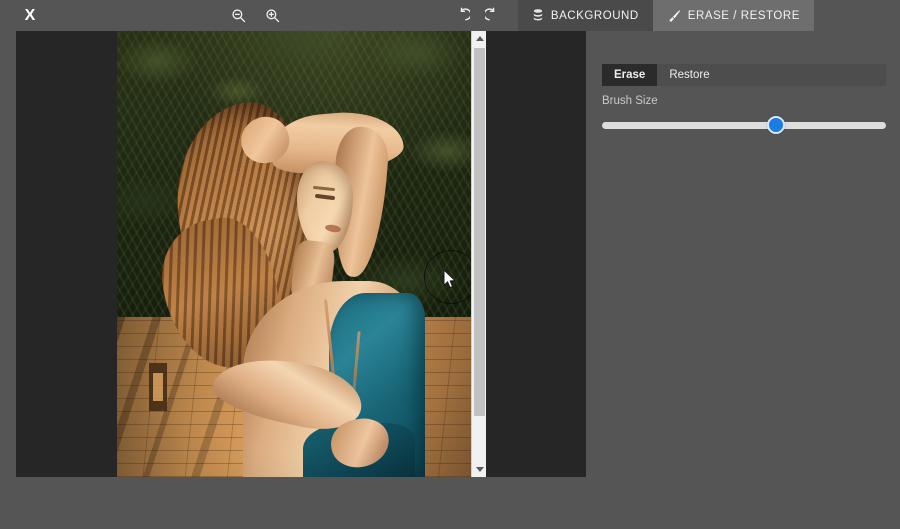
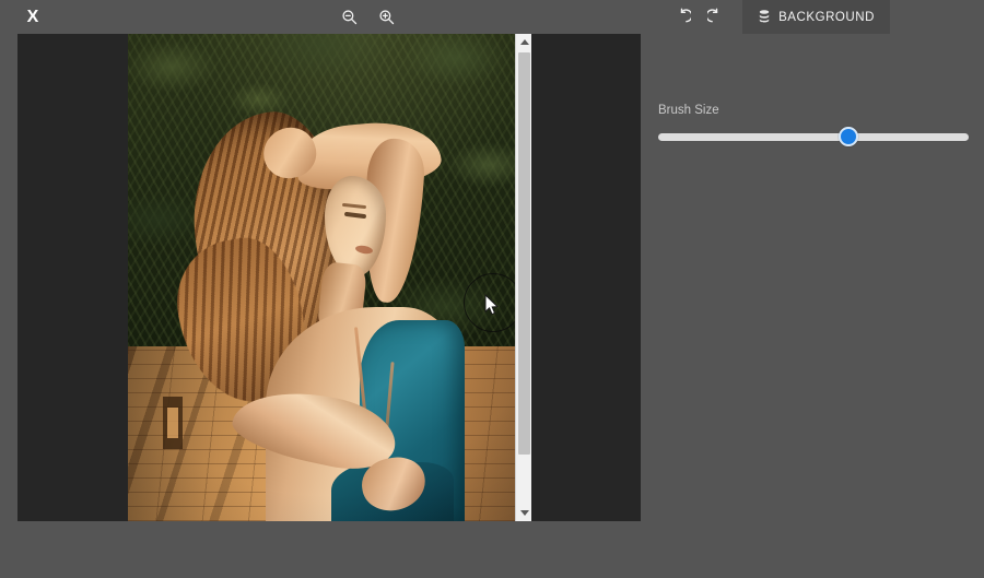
  X
  BACKGROUND
- ERASE / RESTORE
- Erase
- Restore
  Brush Size
